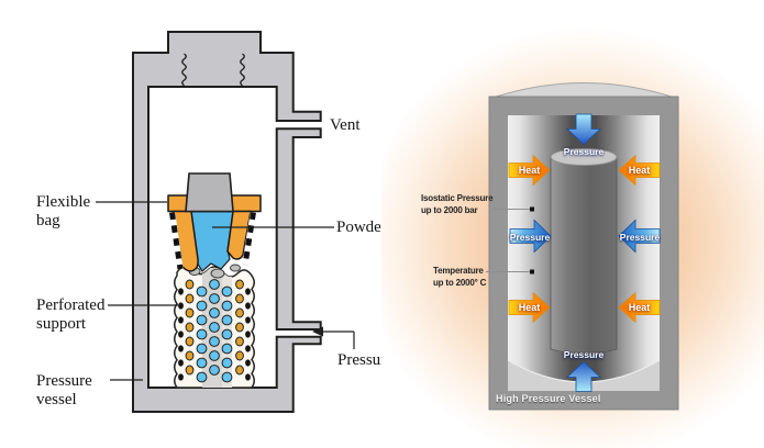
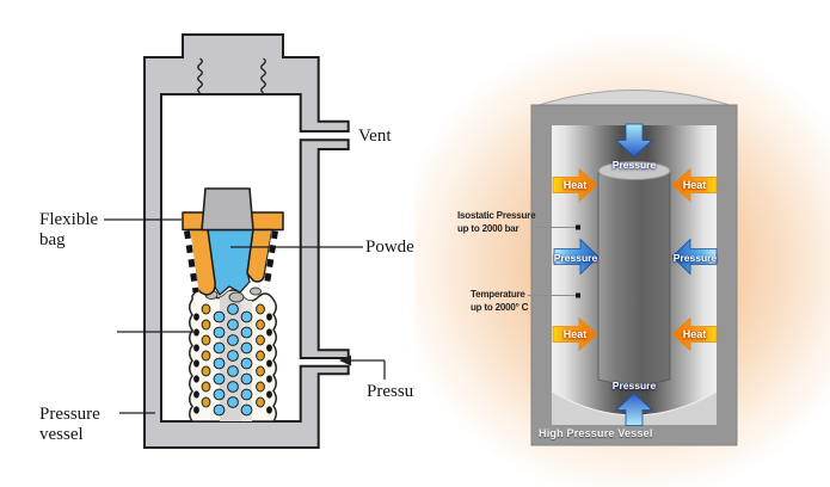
  Vent
  Flexible
  bag
  Powde
- Perforated
- support
  Pressure
  vessel
  Pressu
  Pressure
  Heat
  Heat
  Pressure
  Pressure
  Heat
  Heat
  Pressure
  Isostatic Pressure
  up to 2000 bar
  Temperature
  up to 2000° C
  High Pressure Vessel
